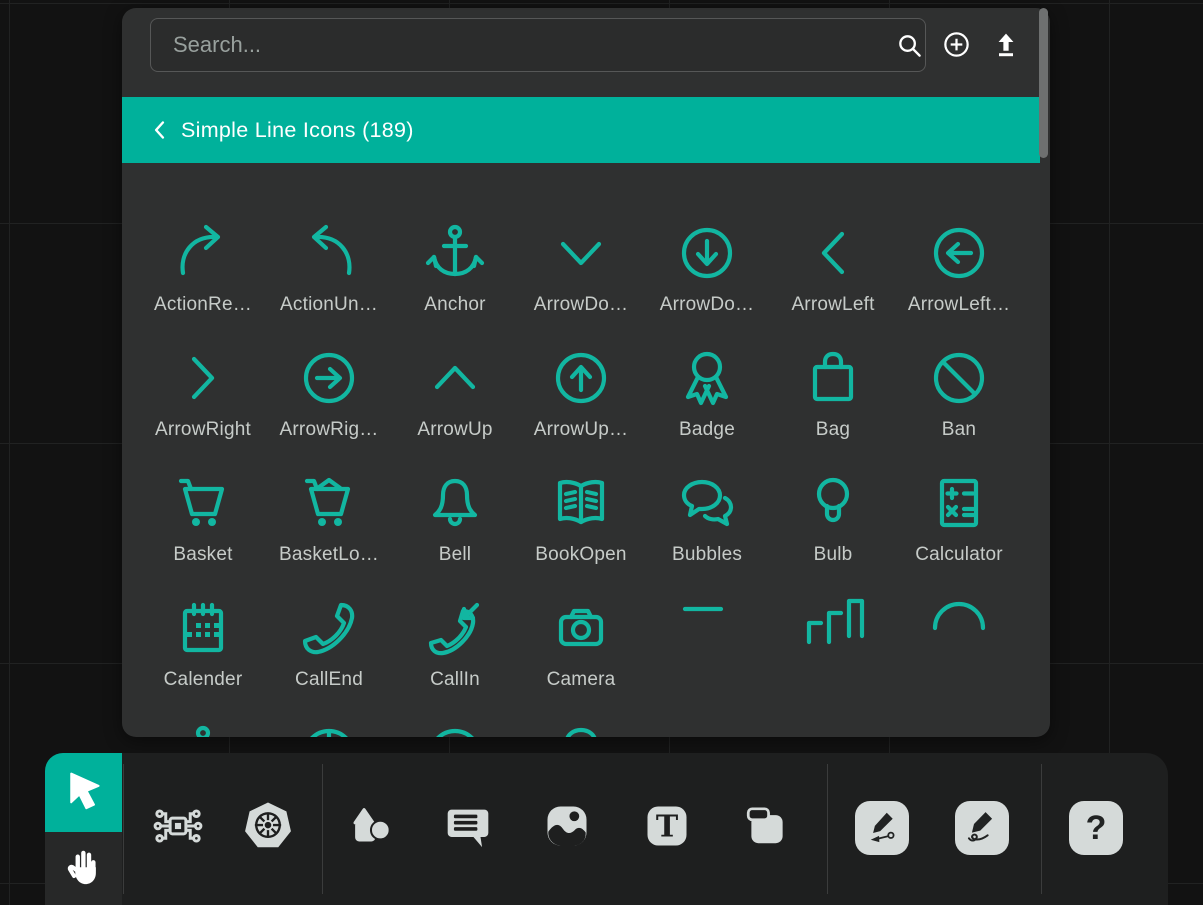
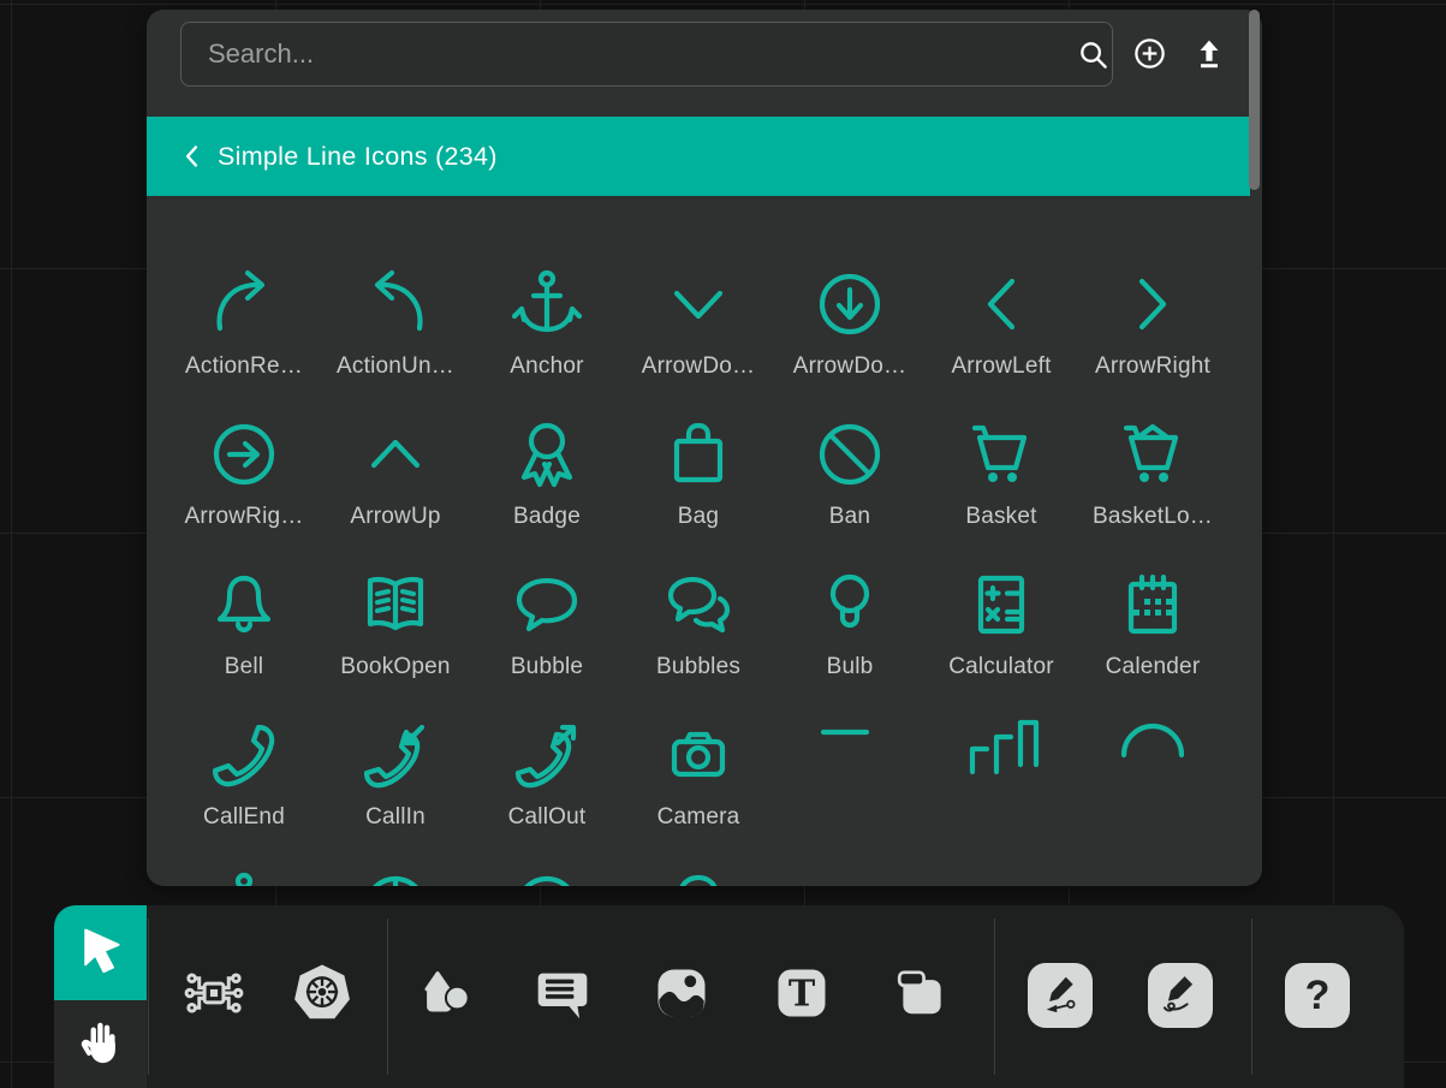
  Search...
- Simple Line Icons (189)
+ Simple Line Icons (234)
  ActionRe…
  ActionUn…
  Anchor
  ArrowDo…
  ArrowDo…
  ArrowLeft
- ArrowLeft…
  ArrowRight
  ArrowRig…
  ArrowUp
- ArrowUp…
  Badge
  Bag
  Ban
  Basket
  BasketLo…
  Bell
  BookOpen
+ Bubble
  Bubbles
  Bulb
  Calculator
  Calender
  CallEnd
  CallIn
+ CallOut
  Camera
  T
  ?
